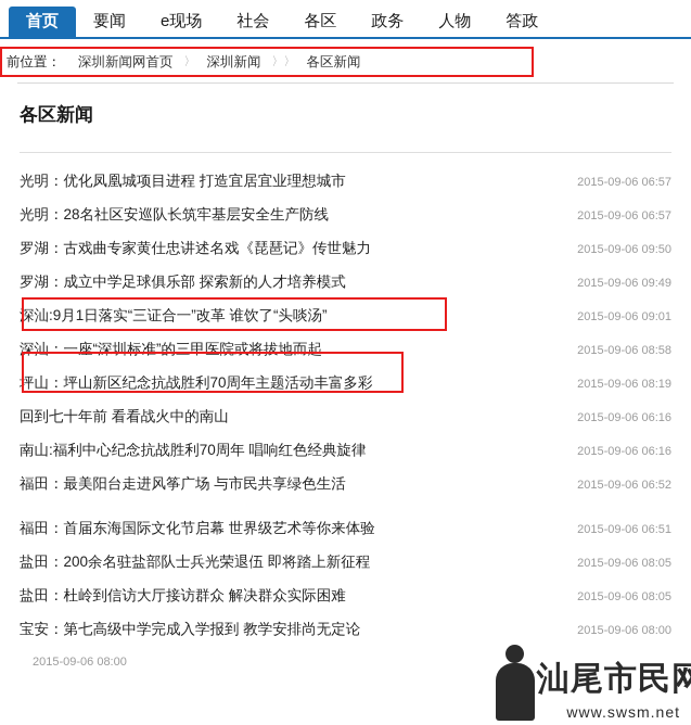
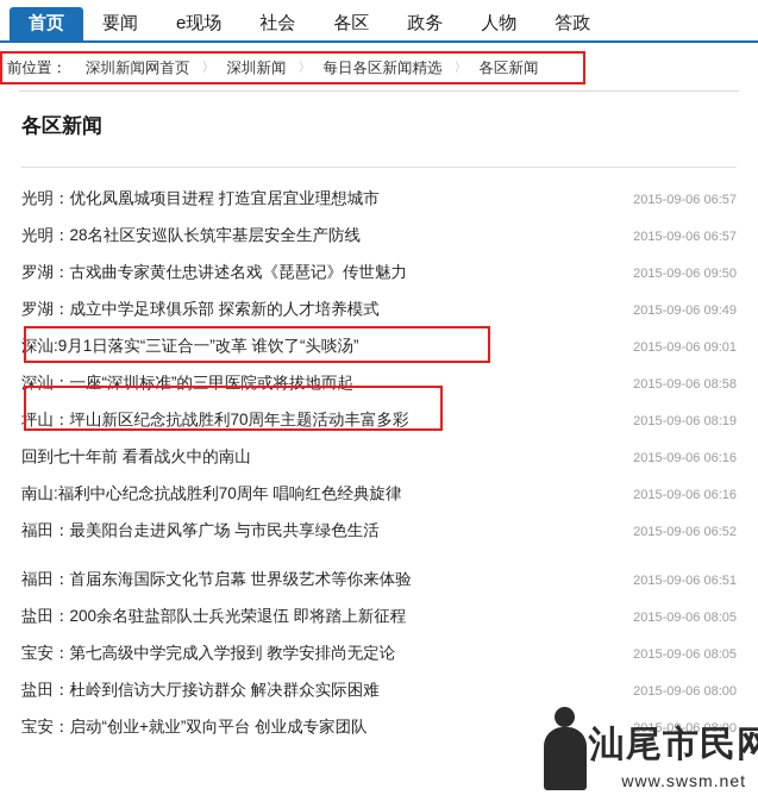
  首页
  要闻
  e现场
  社会
  各区
  政务
  人物
  答政
  前位置：
  深圳新闻网首页
  〉
  深圳新闻
  〉
+ 每日各区新闻精选
  〉
  各区新闻
  各区新闻
  光明：优化凤凰城项目进程 打造宜居宜业理想城市
  2015-09-06 06:57
  光明：28名社区安巡队长筑牢基层安全生产防线
  2015-09-06 06:57
  罗湖：古戏曲专家黄仕忠讲述名戏《琵琶记》传世魅力
  2015-09-06 09:50
  罗湖：成立中学足球俱乐部 探索新的人才培养模式
  2015-09-06 09:49
  深汕:9月1日落实“三证合一”改革 谁饮了“头啖汤”
  2015-09-06 09:01
  深汕：一座“深圳标准”的三甲医院或将拔地而起
  2015-09-06 08:58
  坪山：坪山新区纪念抗战胜利70周年主题活动丰富多彩
  2015-09-06 08:19
  回到七十年前 看看战火中的南山
  2015-09-06 06:16
  南山:福利中心纪念抗战胜利70周年 唱响红色经典旋律
  2015-09-06 06:16
  福田：最美阳台走进风筝广场 与市民共享绿色生活
  2015-09-06 06:52
  福田：首届东海国际文化节启幕 世界级艺术等你来体验
  2015-09-06 06:51
  盐田：200余名驻盐部队士兵光荣退伍 即将踏上新征程
  2015-09-06 08:05
- 盐田：杜岭到信访大厅接访群众 解决群众实际困难
+ 宝安：第七高级中学完成入学报到 教学安排尚无定论
  2015-09-06 08:05
- 宝安：第七高级中学完成入学报到 教学安排尚无定论
+ 盐田：杜岭到信访大厅接访群众 解决群众实际困难
  2015-09-06 08:00
+ 宝安：启动“创业+就业”双向平台 创业成专家团队
  2015-09-06 08:00
  汕尾市民网
  www.swsm.net
